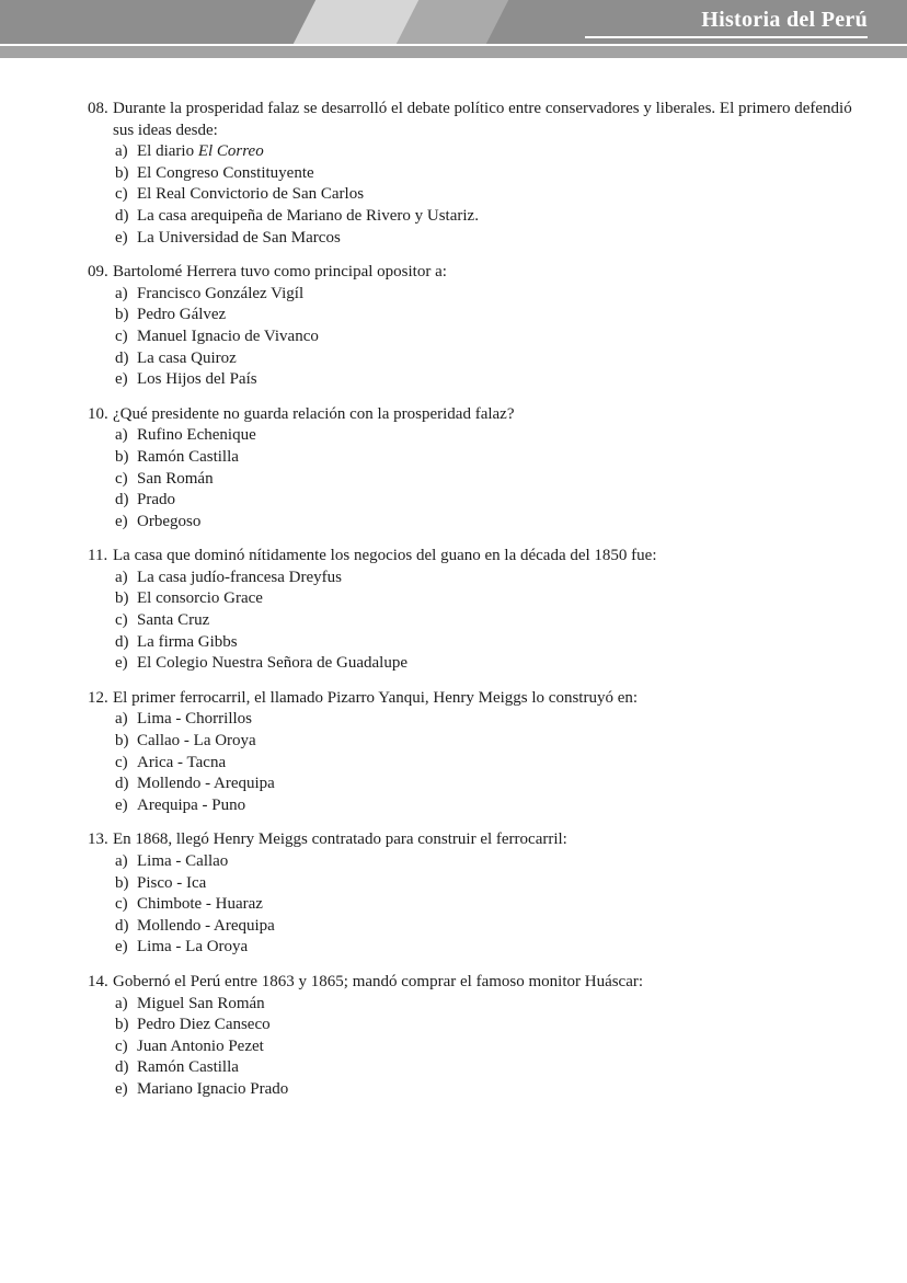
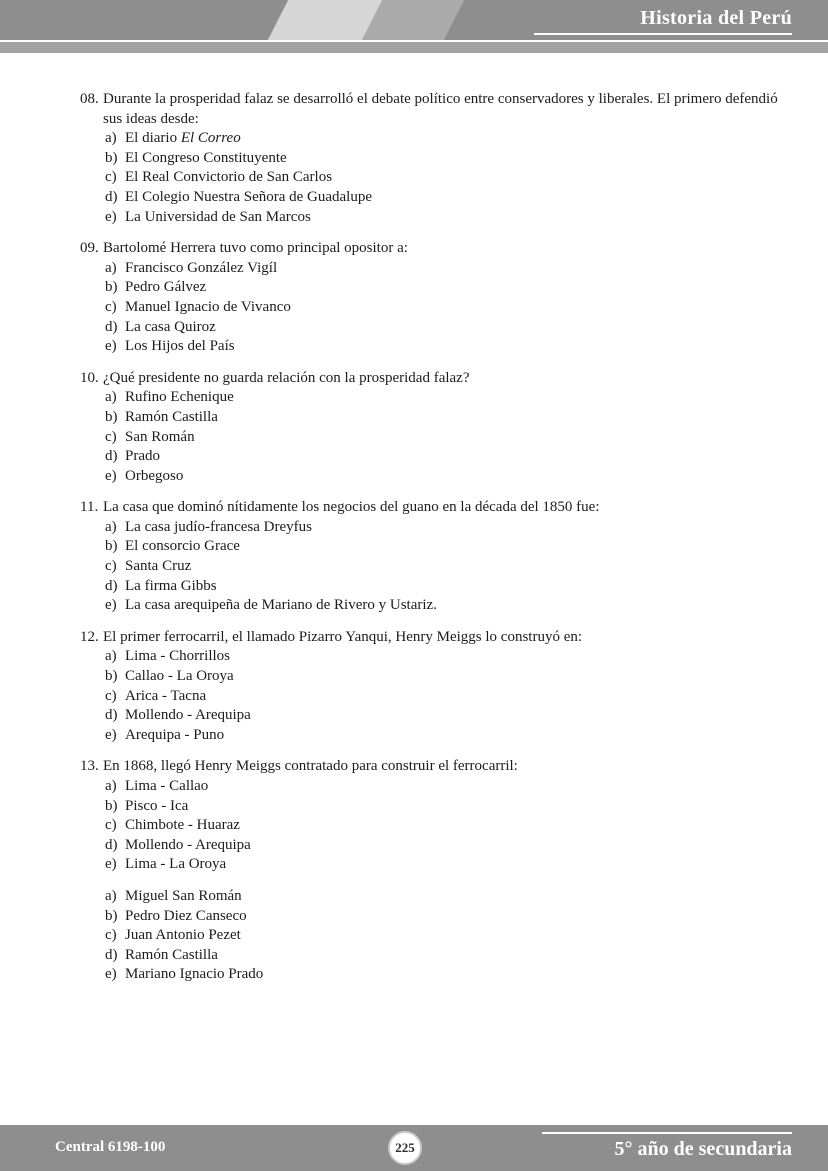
  Historia del Perú
  08.
  Durante la prosperidad falaz se desarrolló el debate político entre conservadores y liberales. El primero defendió sus ideas desde:
  a)
  El diario El Correo
  b)
  El Congreso Constituyente
  c)
  El Real Convictorio de San Carlos
  d)
- La casa arequipeña de Mariano de Rivero y Ustariz.
+ El Colegio Nuestra Señora de Guadalupe
  e)
  La Universidad de San Marcos
  09.
  Bartolomé Herrera tuvo como principal opositor a:
  a)
  Francisco González Vigíl
  b)
  Pedro Gálvez
  c)
  Manuel Ignacio de Vivanco
  d)
  La casa Quiroz
  e)
  Los Hijos del País
  10.
  ¿Qué presidente no guarda relación con la prosperidad falaz?
  a)
  Rufino Echenique
  b)
  Ramón Castilla
  c)
  San Román
  d)
  Prado
  e)
  Orbegoso
  11.
  La casa que dominó nítidamente los negocios del guano en la década del 1850 fue:
  a)
  La casa judío-francesa Dreyfus
  b)
  El consorcio Grace
  c)
  Santa Cruz
  d)
  La firma Gibbs
  e)
- El Colegio Nuestra Señora de Guadalupe
+ La casa arequipeña de Mariano de Rivero y Ustariz.
  12.
  El primer ferrocarril, el llamado Pizarro Yanqui, Henry Meiggs lo construyó en:
  a)
  Lima - Chorrillos
  b)
  Callao - La Oroya
  c)
  Arica - Tacna
  d)
  Mollendo - Arequipa
  e)
  Arequipa - Puno
  13.
  En 1868, llegó Henry Meiggs contratado para construir el ferrocarril:
  a)
  Lima - Callao
  b)
  Pisco - Ica
  c)
  Chimbote - Huaraz
  d)
  Mollendo - Arequipa
  e)
  Lima - La Oroya
- 14.
- Gobernó el Perú entre 1863 y 1865; mandó comprar el famoso monitor Huáscar:
  a)
  Miguel San Román
  b)
  Pedro Diez Canseco
  c)
  Juan Antonio Pezet
  d)
  Ramón Castilla
  e)
  Mariano Ignacio Prado
+ Central 6198-100
+ 225
+ 5° año de secundaria
